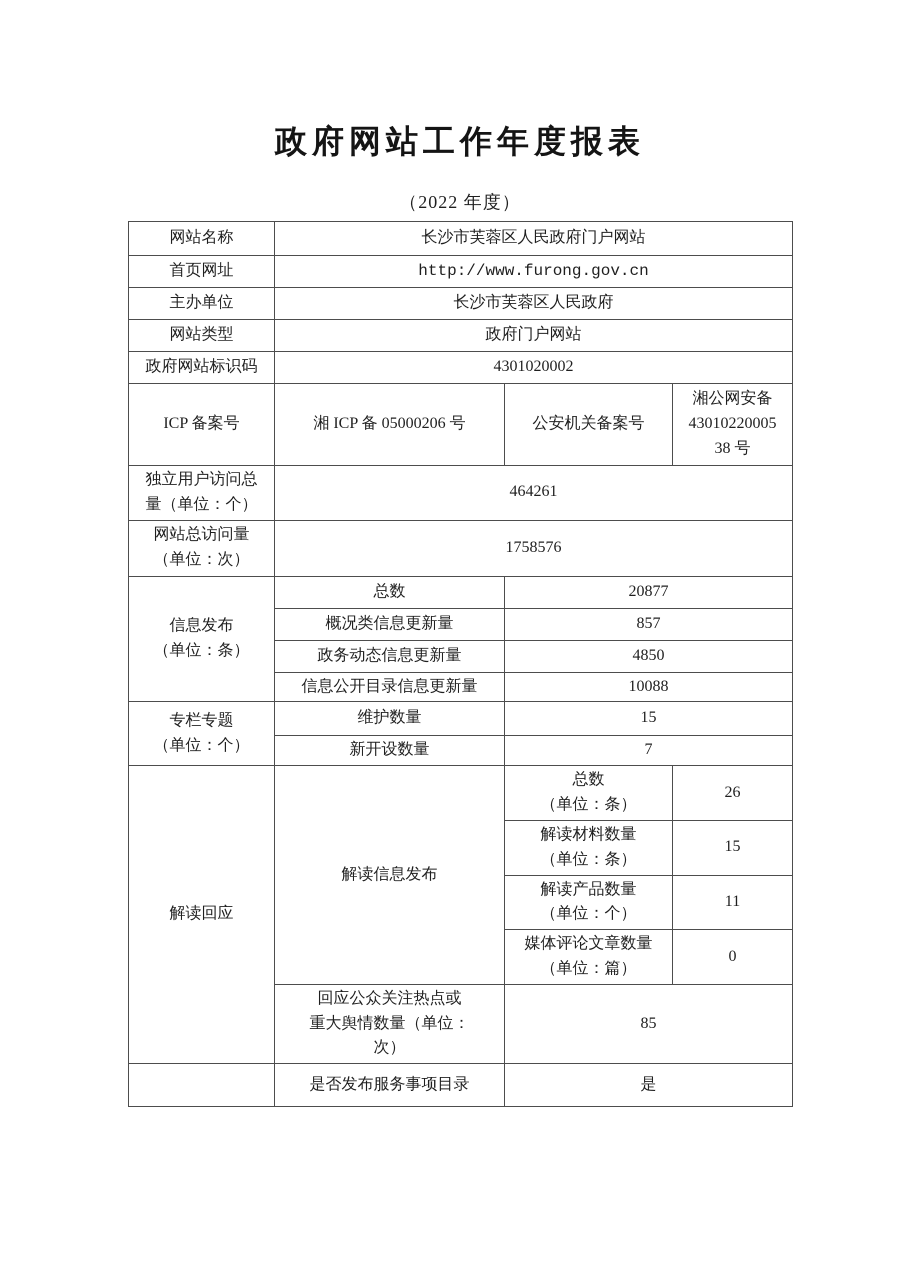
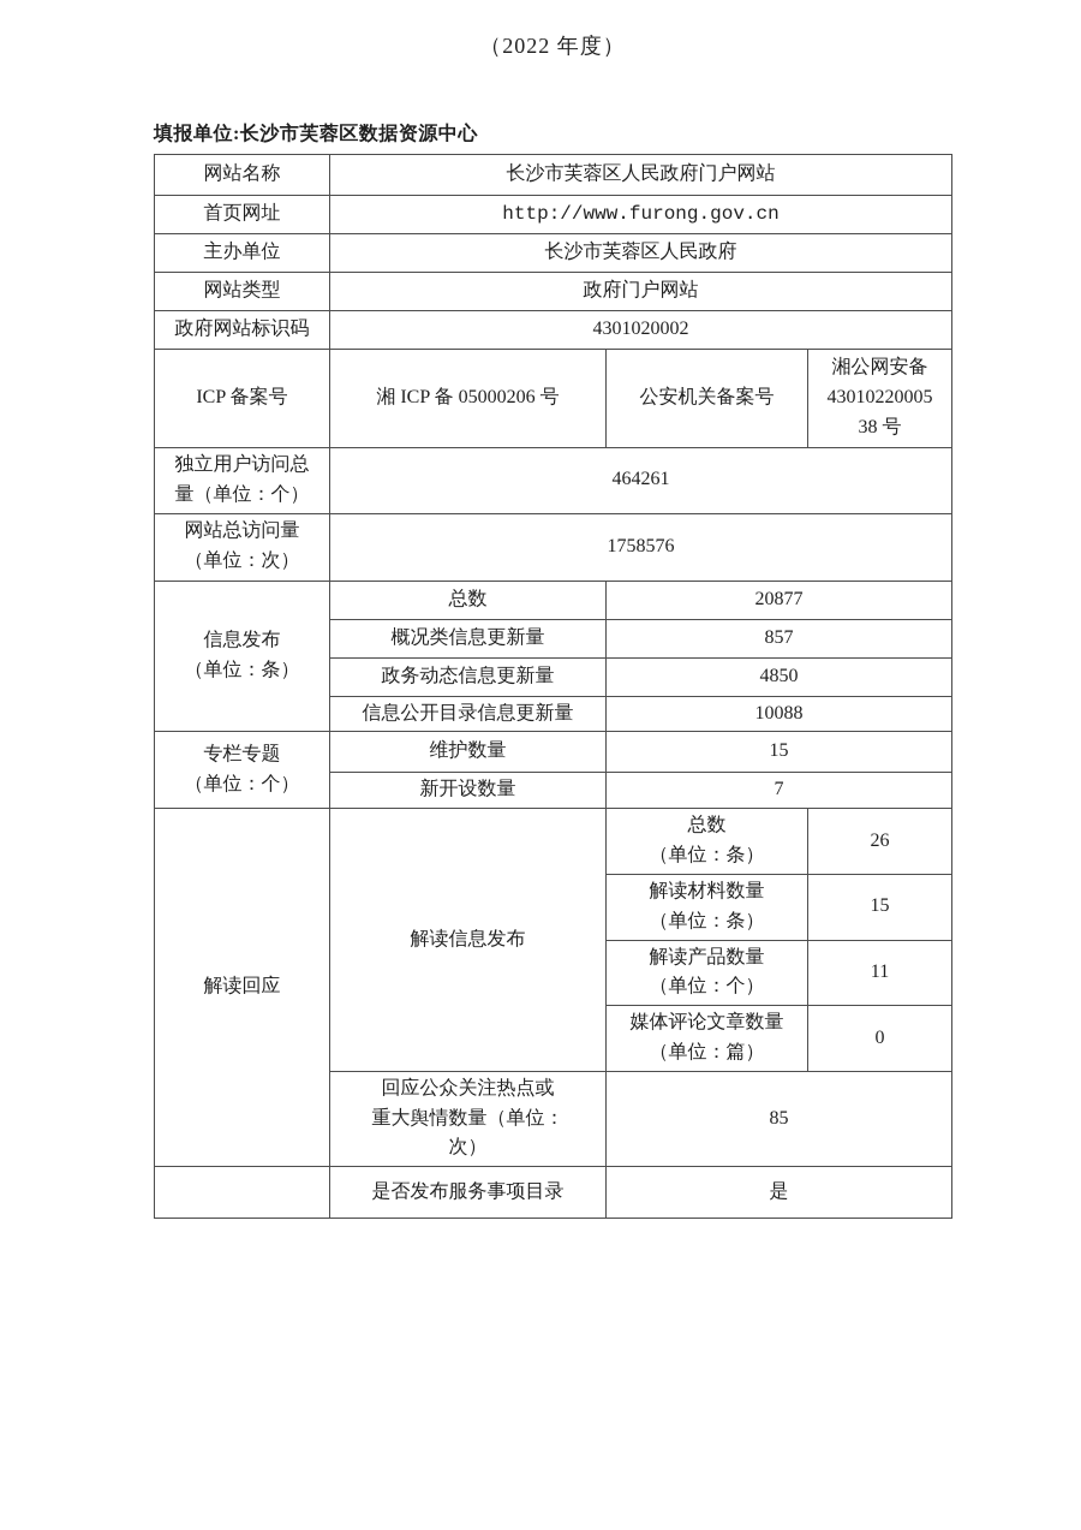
- 政府网站工作年度报表
  （2022 年度）
+ 填报单位:长沙市芙蓉区数据资源中心
  网站名称	长沙市芙蓉区人民政府门户网站
  首页网址	http://www.furong.gov.cn
  主办单位	长沙市芙蓉区人民政府
  网站类型	政府门户网站
  政府网站标识码	4301020002
  ICP 备案号	湘 ICP 备 05000206 号	公安机关备案号	湘公网安备 43010220005 38 号
  独立用户访问总 量（单位：个）	464261
  网站总访问量 （单位：次）	1758576
  信息发布 （单位：条）	总数	20877
  概况类信息更新量	857
  政务动态信息更新量	4850
  信息公开目录信息更新量	10088
  专栏专题 （单位：个）	维护数量	15
  新开设数量	7
  解读回应	解读信息发布	总数 （单位：条）	26
  解读材料数量 （单位：条）	15
  解读产品数量 （单位：个）	11
  媒体评论文章数量 （单位：篇）	0
  回应公众关注热点或 重大舆情数量（单位： 次）	85
  	是否发布服务事项目录	是
